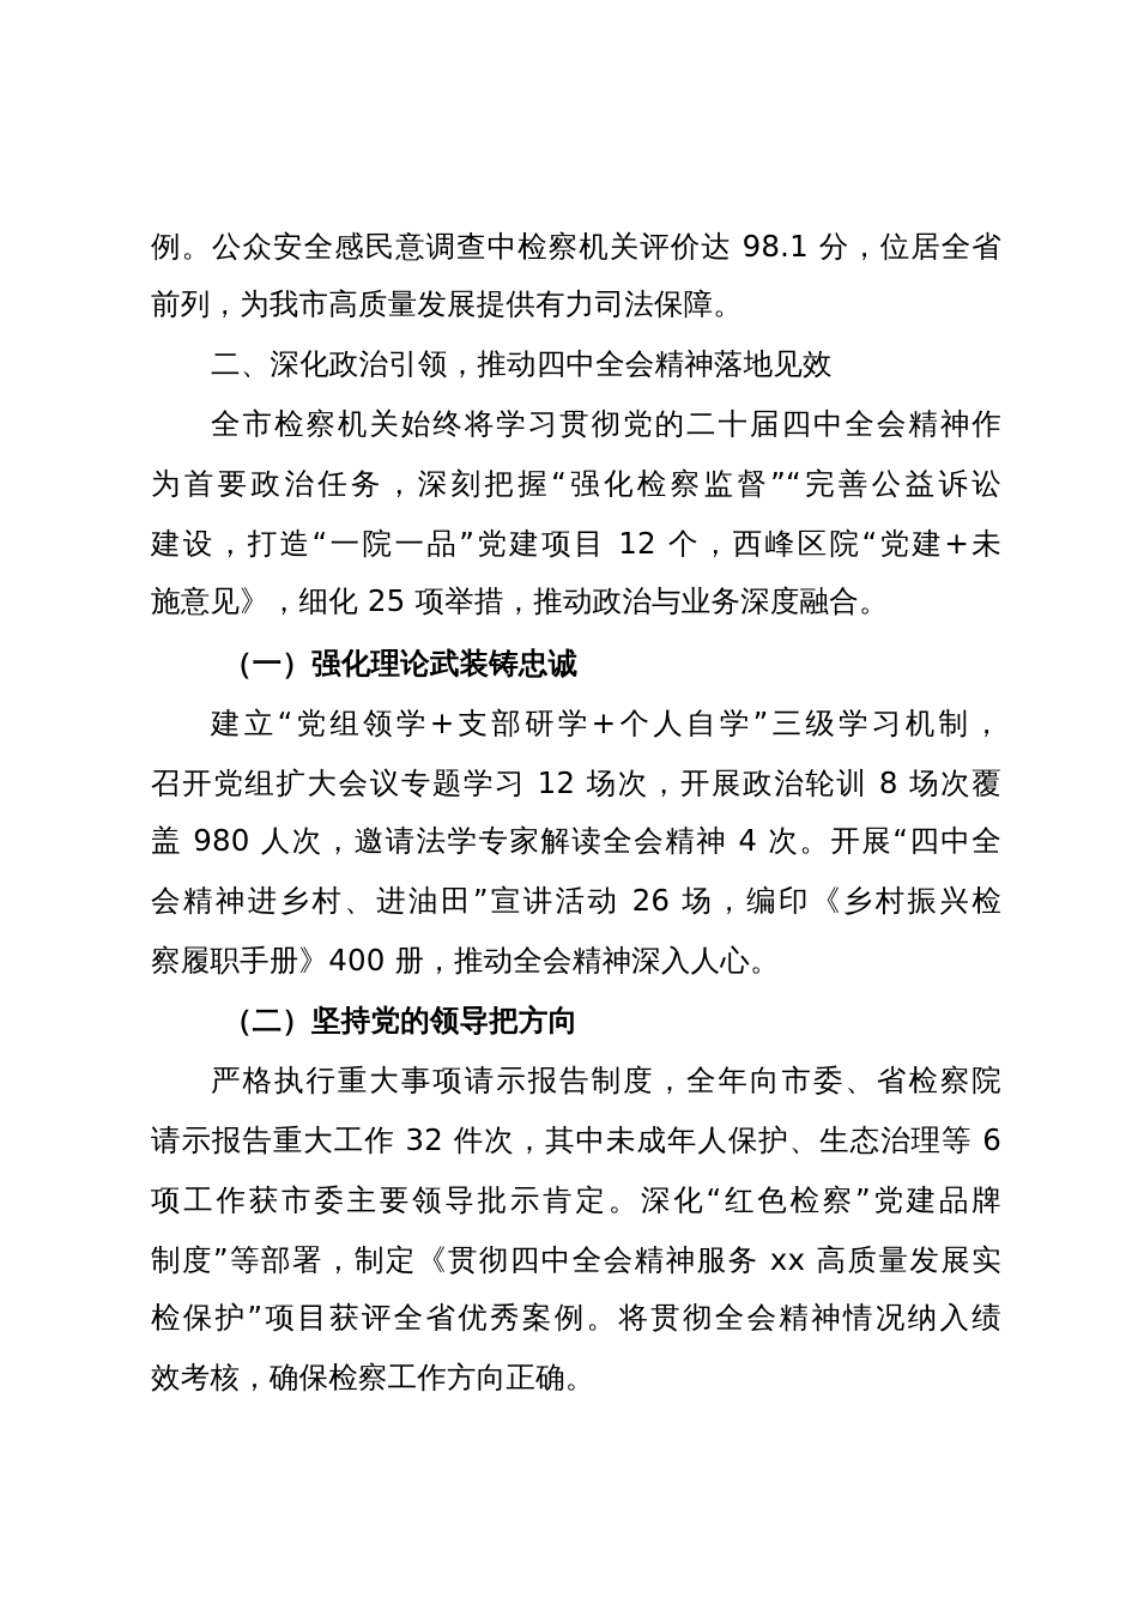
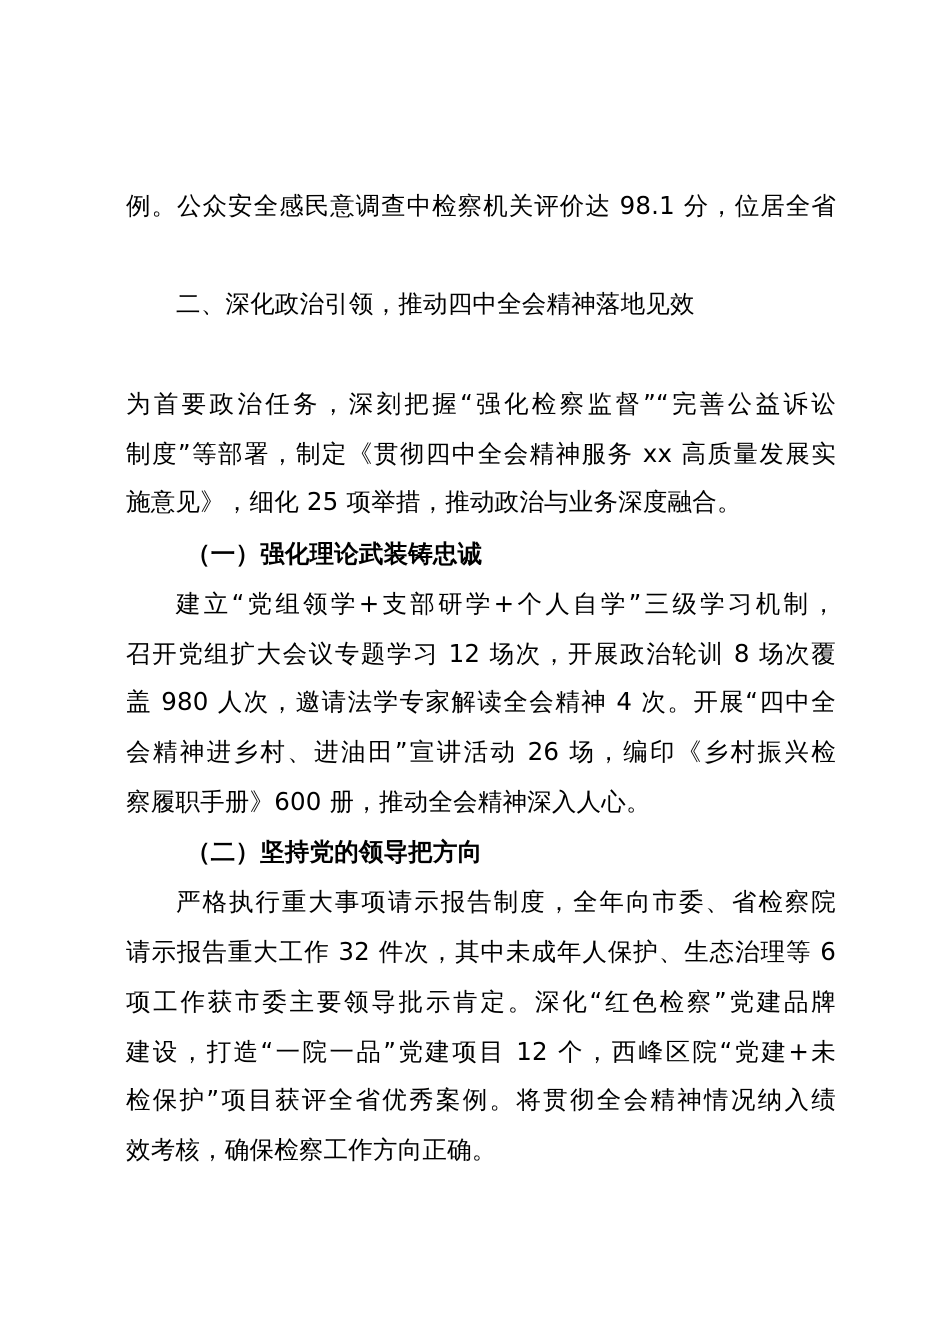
  例。公众安全感民意调查中检察机关评价达 98.1 分，位居全省
- 前列，为我市高质量发展提供有力司法保障。
  二、深化政治引领，推动四中全会精神落地见效
- 全市检察机关始终将学习贯彻党的二十届四中全会精神作
  为首要政治任务，深刻把握“强化检察监督”“完善公益诉讼
- 建设，打造“一院一品”党建项目 12 个，西峰区院“党建+未
+ 制度”等部署，制定《贯彻四中全会精神服务 xx 高质量发展实
  施意见》，细化 25 项举措，推动政治与业务深度融合。
  （一）强化理论武装铸忠诚
  建立“党组领学+支部研学+个人自学”三级学习机制，
  召开党组扩大会议专题学习 12 场次，开展政治轮训 8 场次覆
  盖 980 人次，邀请法学专家解读全会精神 4 次。开展“四中全
  会精神进乡村、进油田”宣讲活动 26 场，编印《乡村振兴检
- 察履职手册》400 册，推动全会精神深入人心。
+ 察履职手册》600 册，推动全会精神深入人心。
  （二）坚持党的领导把方向
  严格执行重大事项请示报告制度，全年向市委、省检察院
  请示报告重大工作 32 件次，其中未成年人保护、生态治理等 6
  项工作获市委主要领导批示肯定。深化“红色检察”党建品牌
- 制度”等部署，制定《贯彻四中全会精神服务 xx 高质量发展实
+ 建设，打造“一院一品”党建项目 12 个，西峰区院“党建+未
  检保护”项目获评全省优秀案例。将贯彻全会精神情况纳入绩
  效考核，确保检察工作方向正确。
